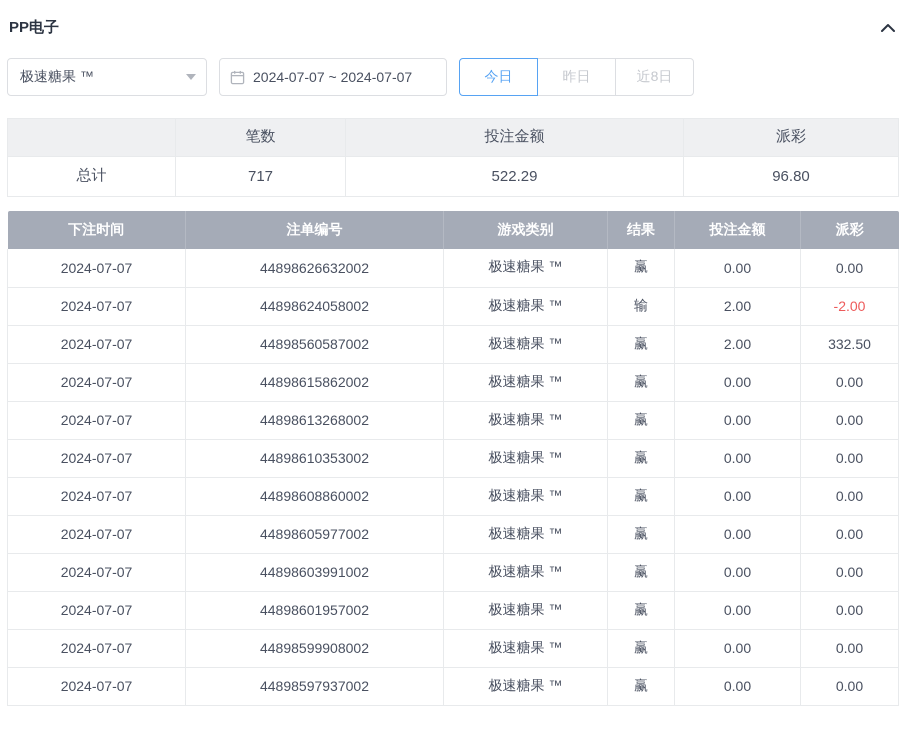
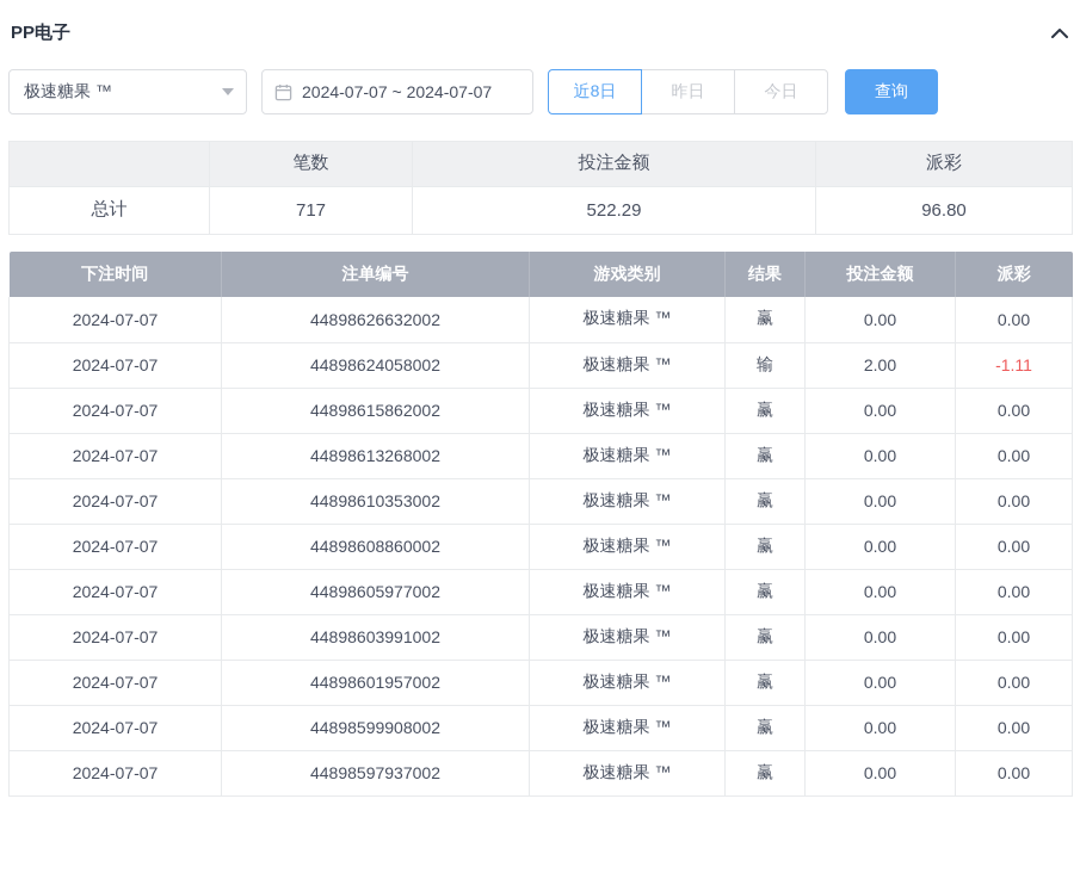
  PP电子
  极速糖果 ™
  2024-07-07 ~ 2024-07-07
- 今日
+ 近8日
  昨日
- 近8日
+ 今日
+ 查询
  	笔数	投注金额	派彩
  总计	717	522.29	96.80
  下注时间	注单编号	游戏类别	结果	投注金额	派彩
  2024-07-07	44898626632002	极速糖果 ™	赢	0.00	0.00
- 2024-07-07	44898624058002	极速糖果 ™	输	2.00	-2.00
+ 2024-07-07	44898624058002	极速糖果 ™	输	2.00	-1.11
- 2024-07-07	44898560587002	极速糖果 ™	赢	2.00	332.50
  2024-07-07	44898615862002	极速糖果 ™	赢	0.00	0.00
  2024-07-07	44898613268002	极速糖果 ™	赢	0.00	0.00
  2024-07-07	44898610353002	极速糖果 ™	赢	0.00	0.00
  2024-07-07	44898608860002	极速糖果 ™	赢	0.00	0.00
  2024-07-07	44898605977002	极速糖果 ™	赢	0.00	0.00
  2024-07-07	44898603991002	极速糖果 ™	赢	0.00	0.00
  2024-07-07	44898601957002	极速糖果 ™	赢	0.00	0.00
  2024-07-07	44898599908002	极速糖果 ™	赢	0.00	0.00
  2024-07-07	44898597937002	极速糖果 ™	赢	0.00	0.00
